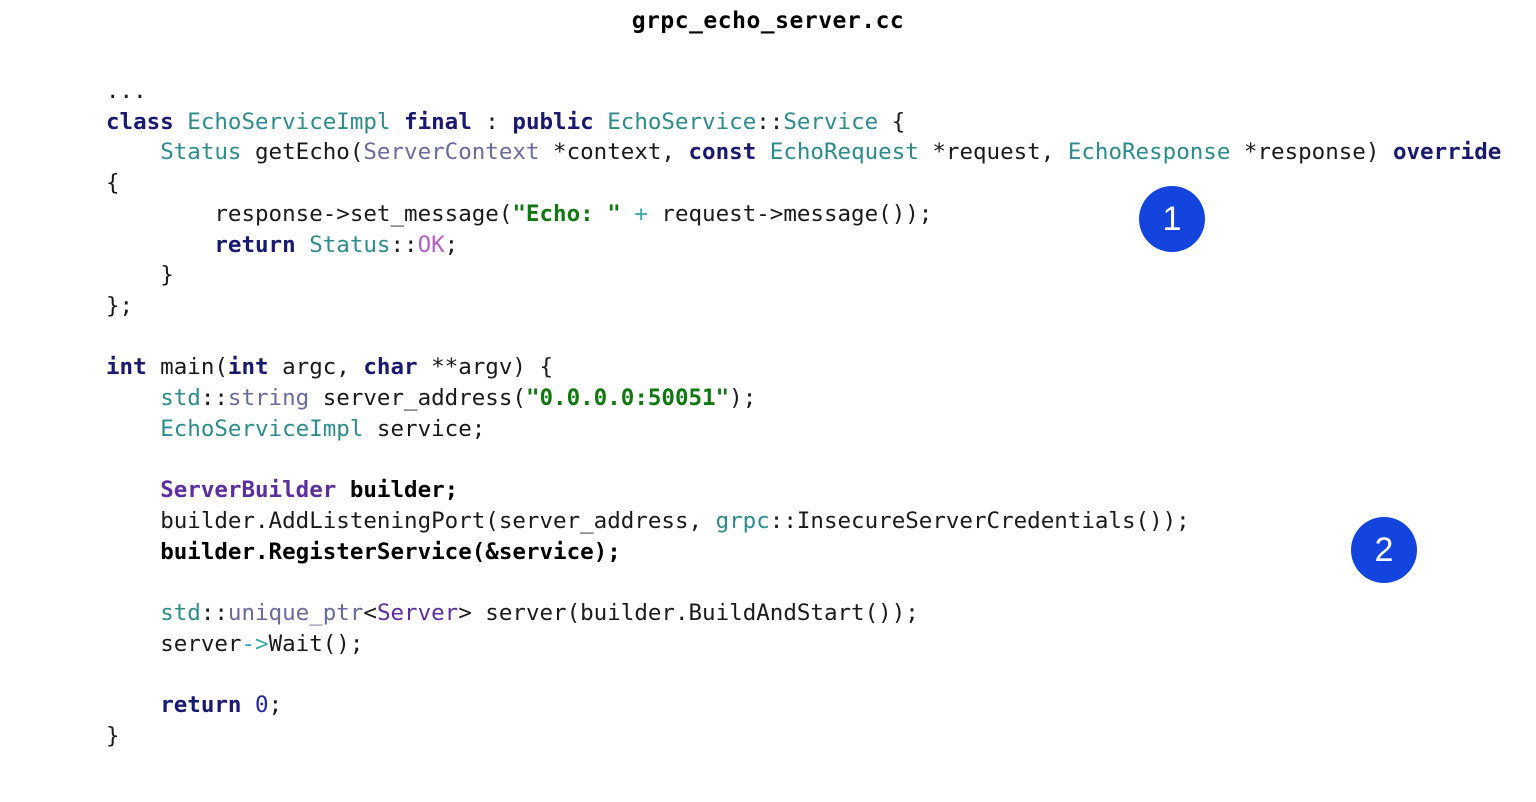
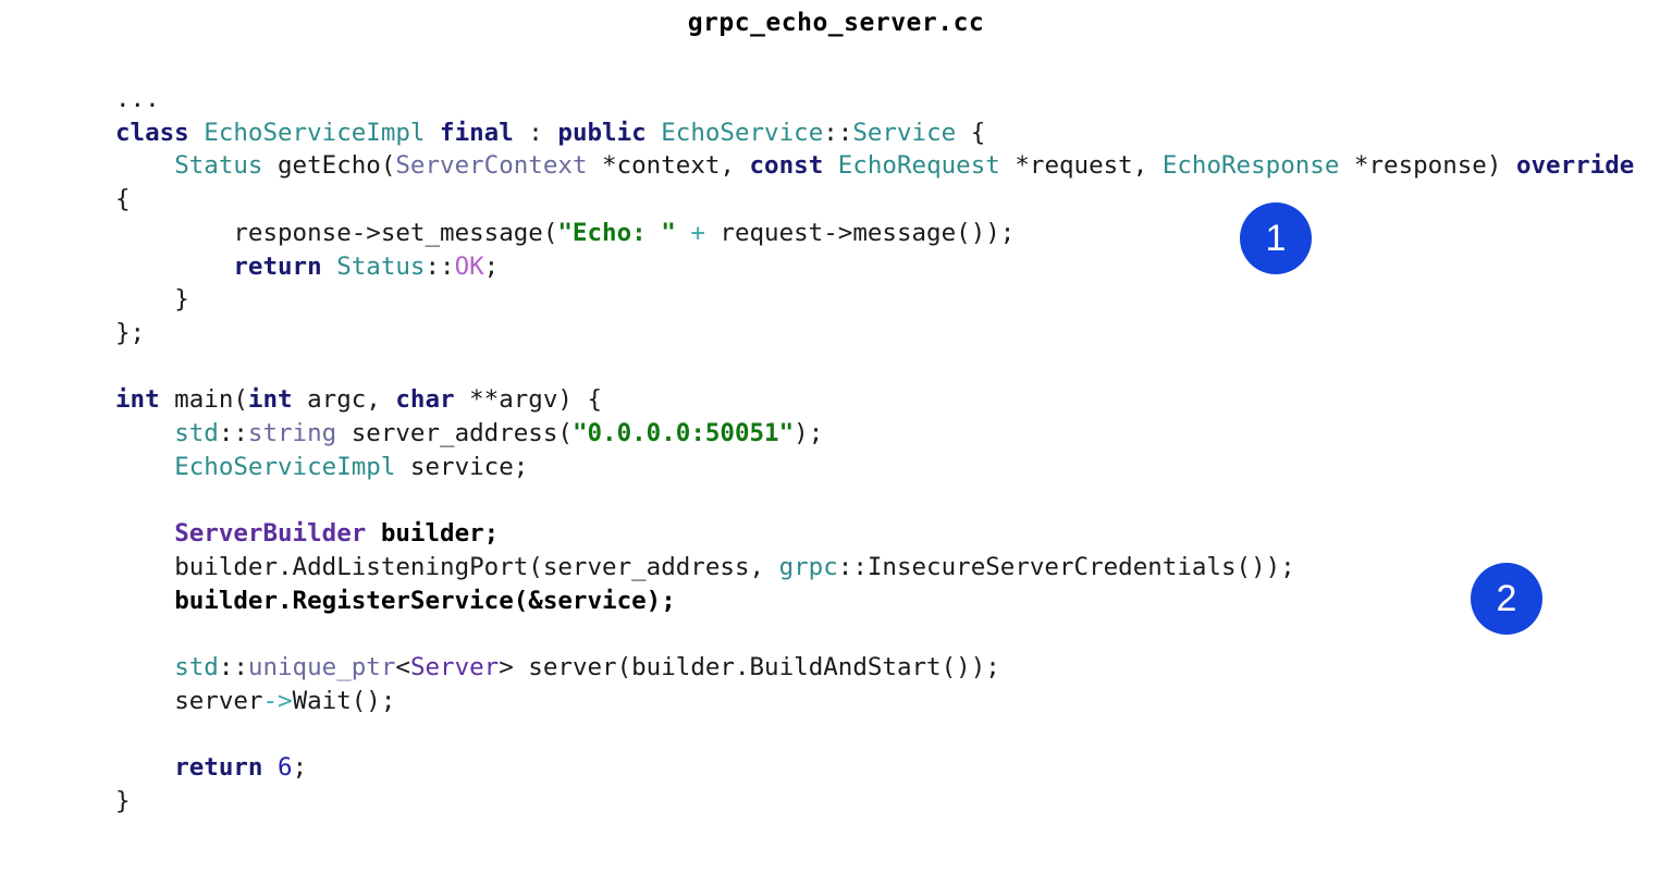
  grpc_echo_server.cc
  ...
  class EchoServiceImpl final : public EchoService::Service {
  Status getEcho(ServerContext *context, const EchoRequest *request, EchoResponse *response) override {
  response->set_message("Echo: " + request->message());
  return Status::OK;
  }
  };
  int main(int argc, char **argv) {
  std::string server_address("0.0.0.0:50051");
  EchoServiceImpl service;
  ServerBuilder builder;
  builder.AddListeningPort(server_address, grpc::InsecureServerCredentials());
  builder.RegisterService(&service);
  std::unique_ptr<Server> server(builder.BuildAndStart());
  server->Wait();
- return 0;
+ return 6;
  }
  1
  2
